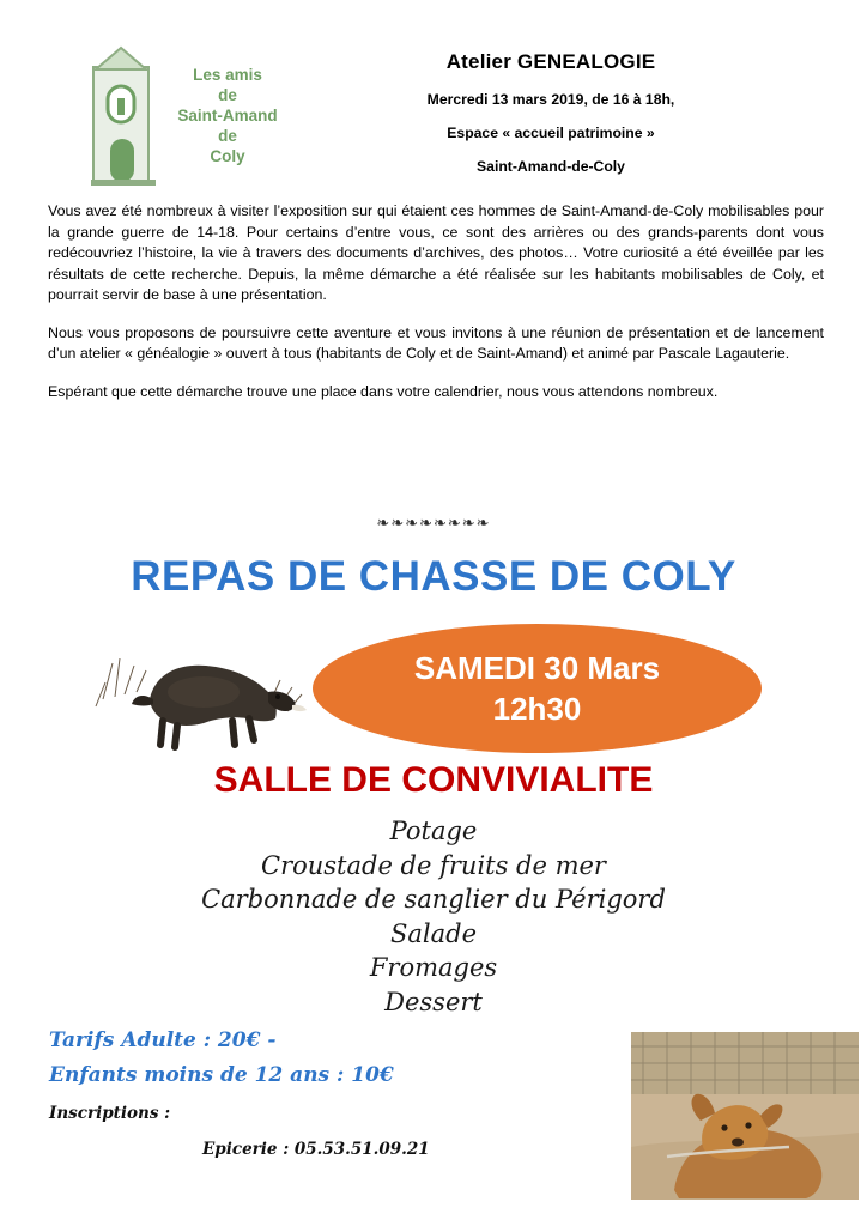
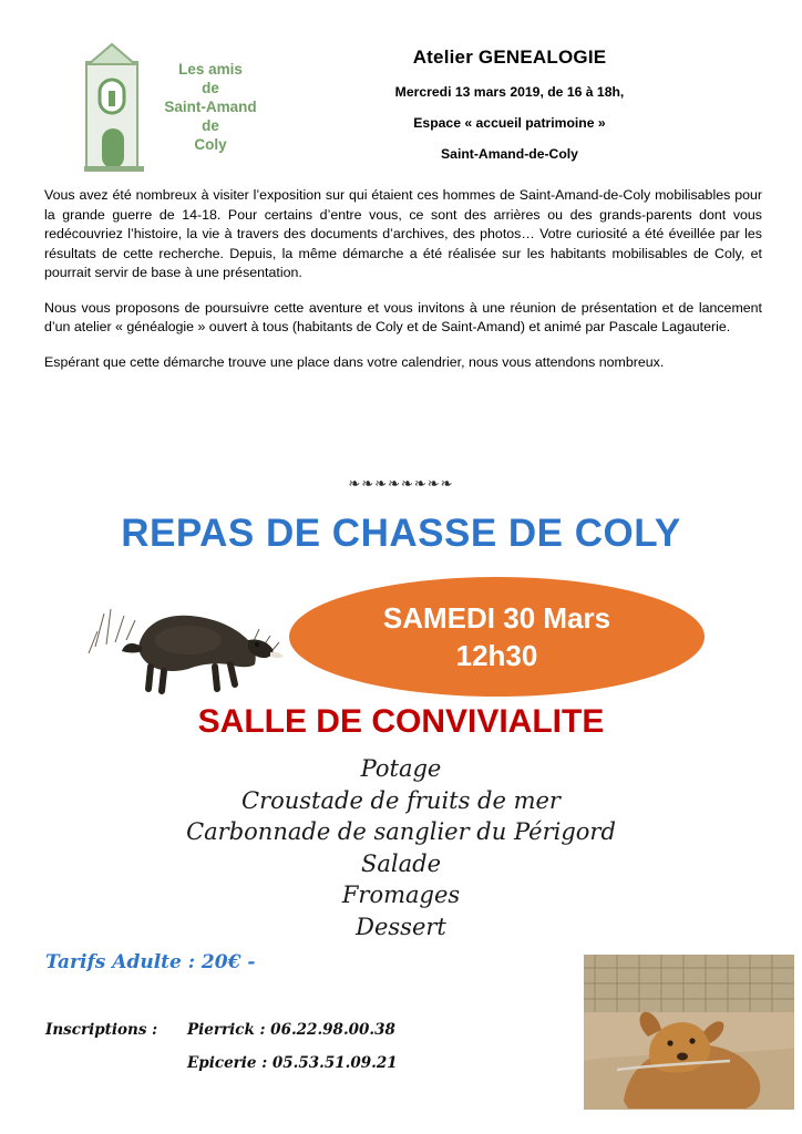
  Les amis
  de
  Saint-Amand
  de
  Coly
  Atelier GENEALOGIE
  Mercredi 13 mars 2019, de 16 à 18h,
  Espace « accueil patrimoine »
  Saint-Amand-de-Coly
  Vous avez été nombreux à visiter l’exposition sur qui étaient ces hommes de Saint-Amand-de-Coly mobilisables pour la grande guerre de 14-18. Pour certains d’entre vous, ce sont des arrières ou des grands-parents dont vous redécouvriez l’histoire, la vie à travers des documents d’archives, des photos… Votre curiosité a été éveillée par les résultats de cette recherche. Depuis, la même démarche a été réalisée sur les habitants mobilisables de Coly, et pourrait servir de base à une présentation.
  Nous vous proposons de poursuivre cette aventure et vous invitons à une réunion de présentation et de lancement d’un atelier « généalogie » ouvert à tous (habitants de Coly et de Saint-Amand) et animé par Pascale Lagauterie.
  Espérant que cette démarche trouve une place dans votre calendrier, nous vous attendons nombreux.
  ❧❧❧❧❧❧❧❧
  REPAS DE CHASSE DE COLY
  SAMEDI 30 Mars
  12h30
  SALLE DE CONVIVIALITE
  Potage
  Croustade de fruits de mer
  Carbonnade de sanglier du Périgord
  Salade
  Fromages
  Dessert
  Tarifs Adulte : 20€ -
- Enfants moins de 12 ans : 10€
  Inscriptions :
+ Pierrick : 06.22.98.00.38
  Epicerie : 05.53.51.09.21
